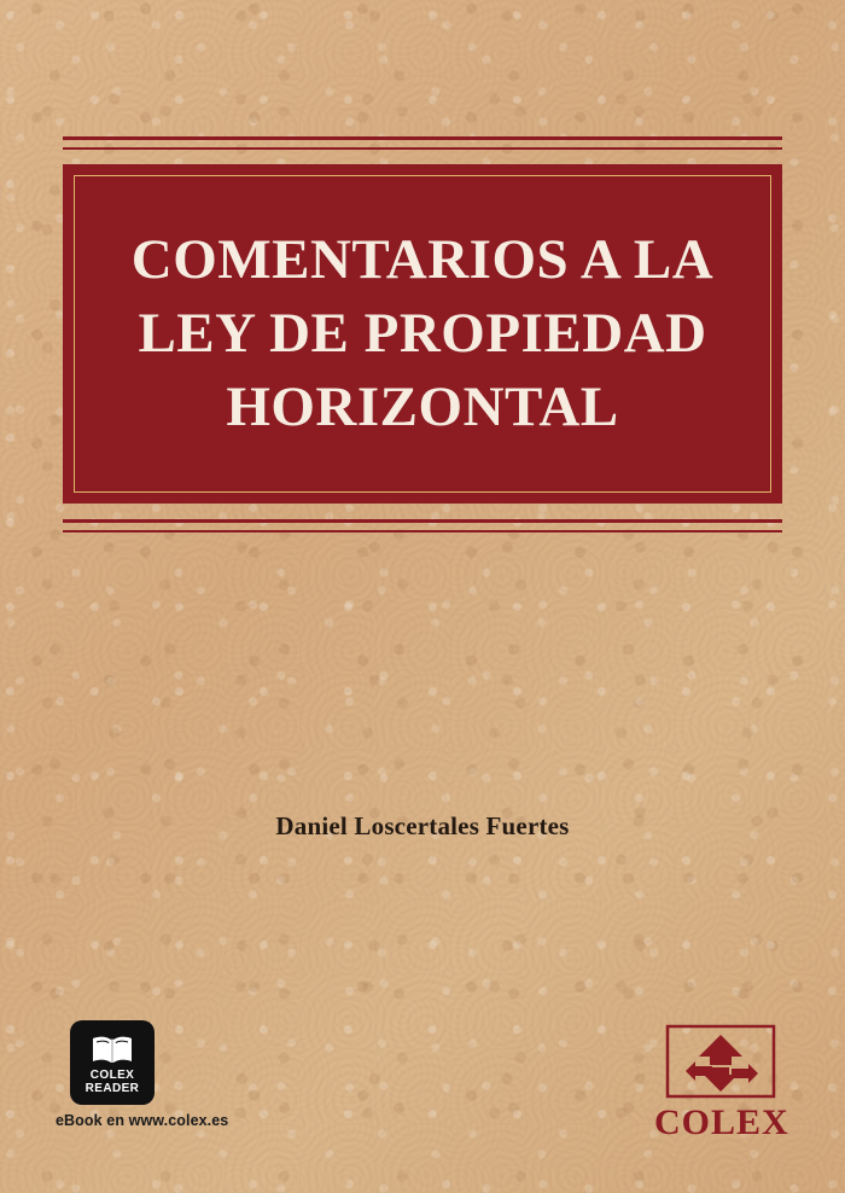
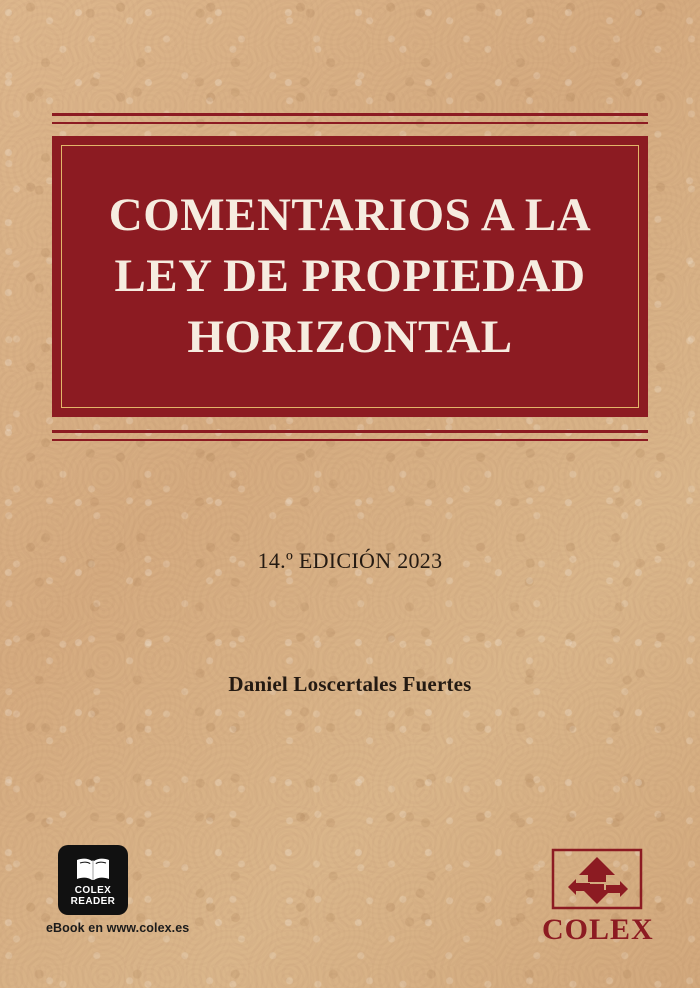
  COMENTARIOS A LA
  LEY DE PROPIEDAD
  HORIZONTAL
+ 14.º EDICIÓN 2023
  Daniel Loscertales Fuertes
  COLEX
  READER
  eBook en www.colex.es
  COLEX
